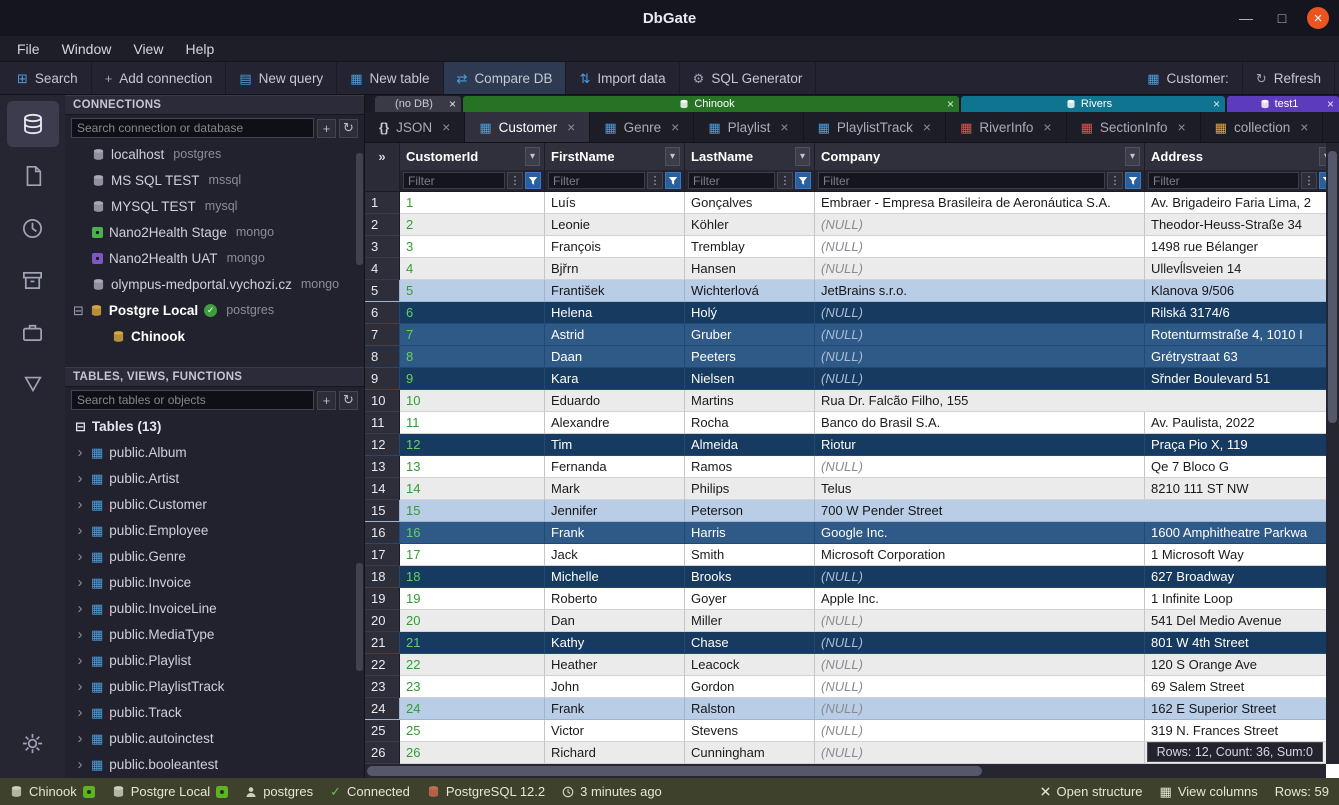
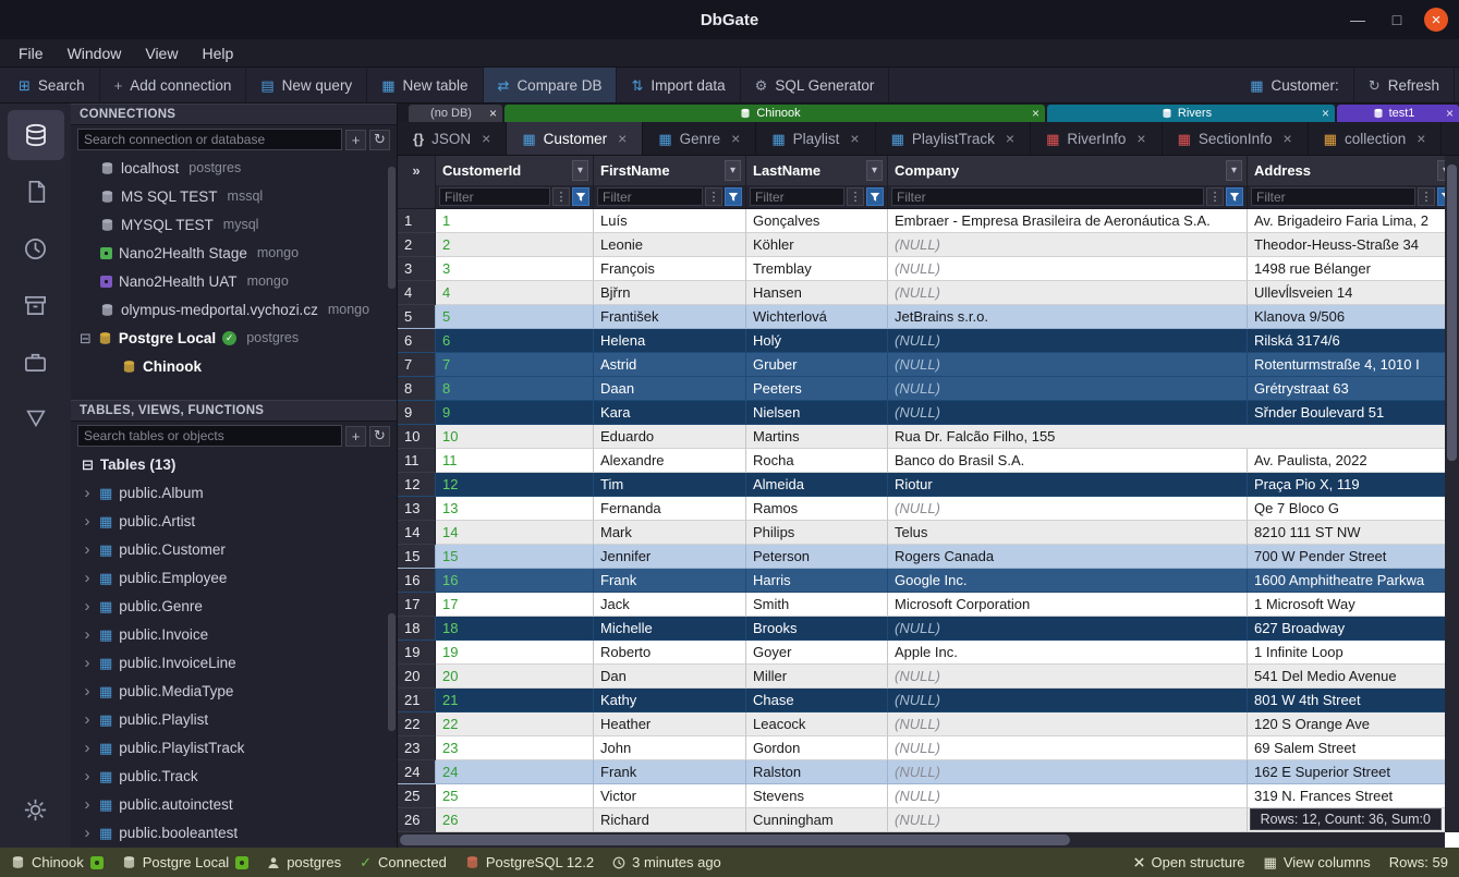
  DbGate
  —
  □
  ×
  File
  Window
  View
  Help
  ⊞
  Search
  +
  Add connection
  ▤
  New query
  ▦
  New table
  ⇄
  Compare DB
  ⇅
  Import data
  ⚙
  SQL Generator
  ▦
  Customer:
  ↻
  Refresh
  CONNECTIONS
  Search connection or database
  +
  ↻
  localhost
  postgres
  MS SQL TEST
  mssql
  MYSQL TEST
  mysql
  Nano2Health Stage
  mongo
  Nano2Health UAT
  mongo
  olympus-medportal.vychozi.cz
  mongo
  ⊟
  Postgre Local
  ✓
  postgres
  Chinook
  TABLES, VIEWS, FUNCTIONS
  Search tables or objects
  +
  ↻
  ⊟
  Tables (13)
  ›
  ▦
  public.Album
  ›
  ▦
  public.Artist
  ›
  ▦
  public.Customer
  ›
  ▦
  public.Employee
  ›
  ▦
  public.Genre
  ›
  ▦
  public.Invoice
  ›
  ▦
  public.InvoiceLine
  ›
  ▦
  public.MediaType
  ›
  ▦
  public.Playlist
  ›
  ▦
  public.PlaylistTrack
  ›
  ▦
  public.Track
  ›
  ▦
  public.autoinctest
  ›
  ▦
  public.booleantest
  (no DB)
  ×
  Chinook
  ×
  Rivers
  ×
  test1
  ×
  {}
  JSON
  ×
  ▦
  Customer
  ×
  ▦
  Genre
  ×
  ▦
  Playlist
  ×
  ▦
  PlaylistTrack
  ×
  ▦
  RiverInfo
  ×
  ▦
  SectionInfo
  ×
  ▦
  collection
  ×
  »
  CustomerId
  ▾
  FirstName
  ▾
  LastName
  ▾
  Company
  ▾
  Address
  Filter
  ⋮
  Filter
  ⋮
  Filter
  ⋮
  Filter
  ⋮
  Filter
  ⋮
  1
  1
  Luís
  Gonçalves
  Embraer - Empresa Brasileira de Aeronáutica S.A.
  Av. Brigadeiro Faria Lima, 2
  2
  2
  Leonie
  Köhler
  (NULL)
  Theodor-Heuss-Straße 34
  3
  3
  François
  Tremblay
  (NULL)
  1498 rue Bélanger
  4
  4
  Bjřrn
  Hansen
  (NULL)
  Ullevĺlsveien 14
  5
  5
  František
  Wichterlová
  JetBrains s.r.o.
  Klanova 9/506
  6
  6
  Helena
  Holý
  (NULL)
  Rilská 3174/6
  7
  7
  Astrid
  Gruber
  (NULL)
  Rotenturmstraße 4, 1010 I
  8
  8
  Daan
  Peeters
  (NULL)
  Grétrystraat 63
  9
  9
  Kara
  Nielsen
  (NULL)
  Sřnder Boulevard 51
  10
  10
  Eduardo
  Martins
  Rua Dr. Falcão Filho, 155
  11
  11
  Alexandre
  Rocha
  Banco do Brasil S.A.
  Av. Paulista, 2022
  12
  12
  Tim
  Almeida
  Riotur
  Praça Pio X, 119
  13
  13
  Fernanda
  Ramos
  (NULL)
  Qe 7 Bloco G
  14
  14
  Mark
  Philips
  Telus
  8210 111 ST NW
  15
  15
  Jennifer
  Peterson
+ Rogers Canada
  700 W Pender Street
  16
  16
  Frank
  Harris
  Google Inc.
  1600 Amphitheatre Parkwa
  17
  17
  Jack
  Smith
  Microsoft Corporation
  1 Microsoft Way
  18
  18
  Michelle
  Brooks
  (NULL)
  627 Broadway
  19
  19
  Roberto
  Goyer
  Apple Inc.
  1 Infinite Loop
  20
  20
  Dan
  Miller
  (NULL)
  541 Del Medio Avenue
  21
  21
  Kathy
  Chase
  (NULL)
  801 W 4th Street
  22
  22
  Heather
  Leacock
  (NULL)
  120 S Orange Ave
  23
  23
  John
  Gordon
  (NULL)
  69 Salem Street
  24
  24
  Frank
  Ralston
  (NULL)
  162 E Superior Street
  25
  25
  Victor
  Stevens
  (NULL)
  319 N. Frances Street
  26
  26
  Richard
  Cunningham
  (NULL)
  Rows: 12, Count: 36, Sum:0
  Chinook
  Postgre Local
  postgres
  ✓
  Connected
  PostgreSQL 12.2
  3 minutes ago
  Open structure
  ▦
  View columns
  Rows: 59
